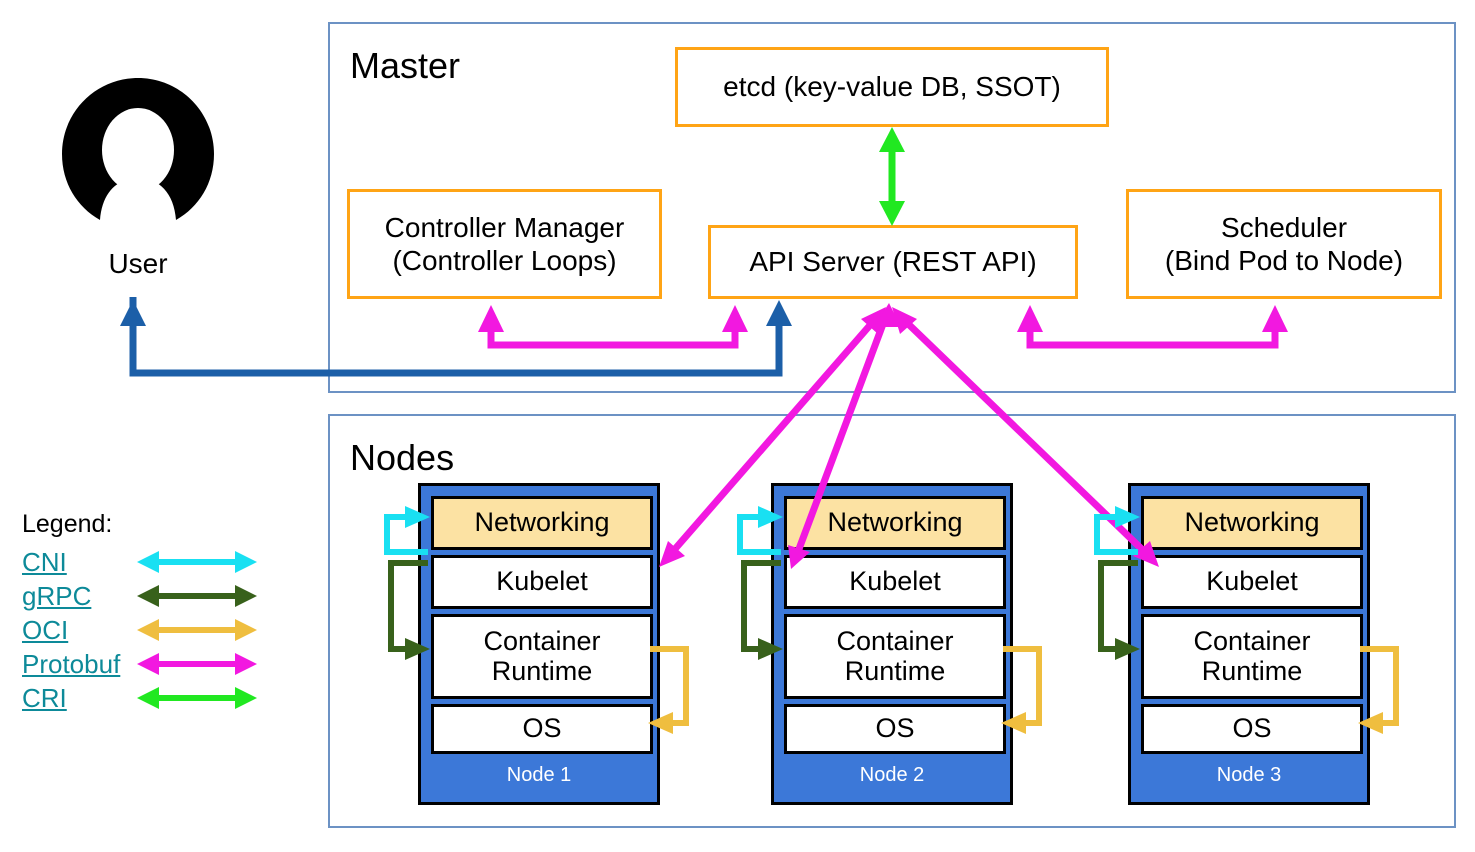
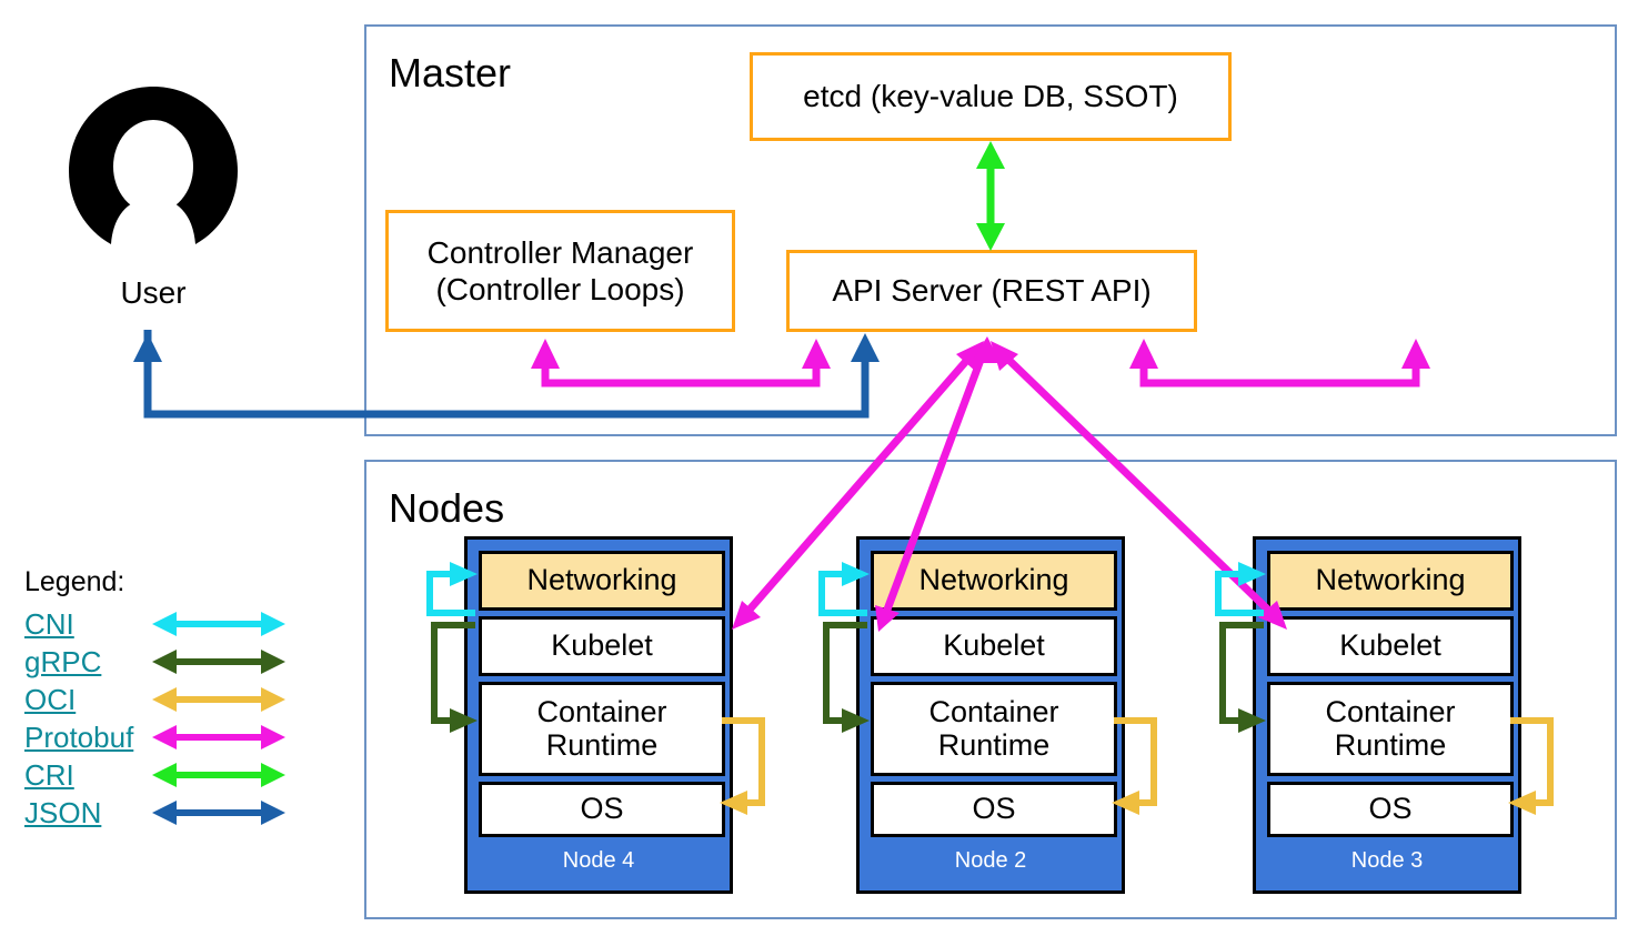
  User
  Master
  etcd (key-value DB, SSOT)
  Controller Manager
  (Controller Loops)
  API Server (REST API)
- Scheduler
- (Bind Pod to Node)
  Nodes
  Networking
  Kubelet
  Container
  Runtime
  OS
- Node 1
+ Node 4
  Networking
  Kubelet
  Container
  Runtime
  OS
  Node 2
  Networking
  Kubelet
  Container
  Runtime
  OS
  Node 3
  Legend:
  CNI
  gRPC
  OCI
  Protobuf
  CRI
+ JSON
